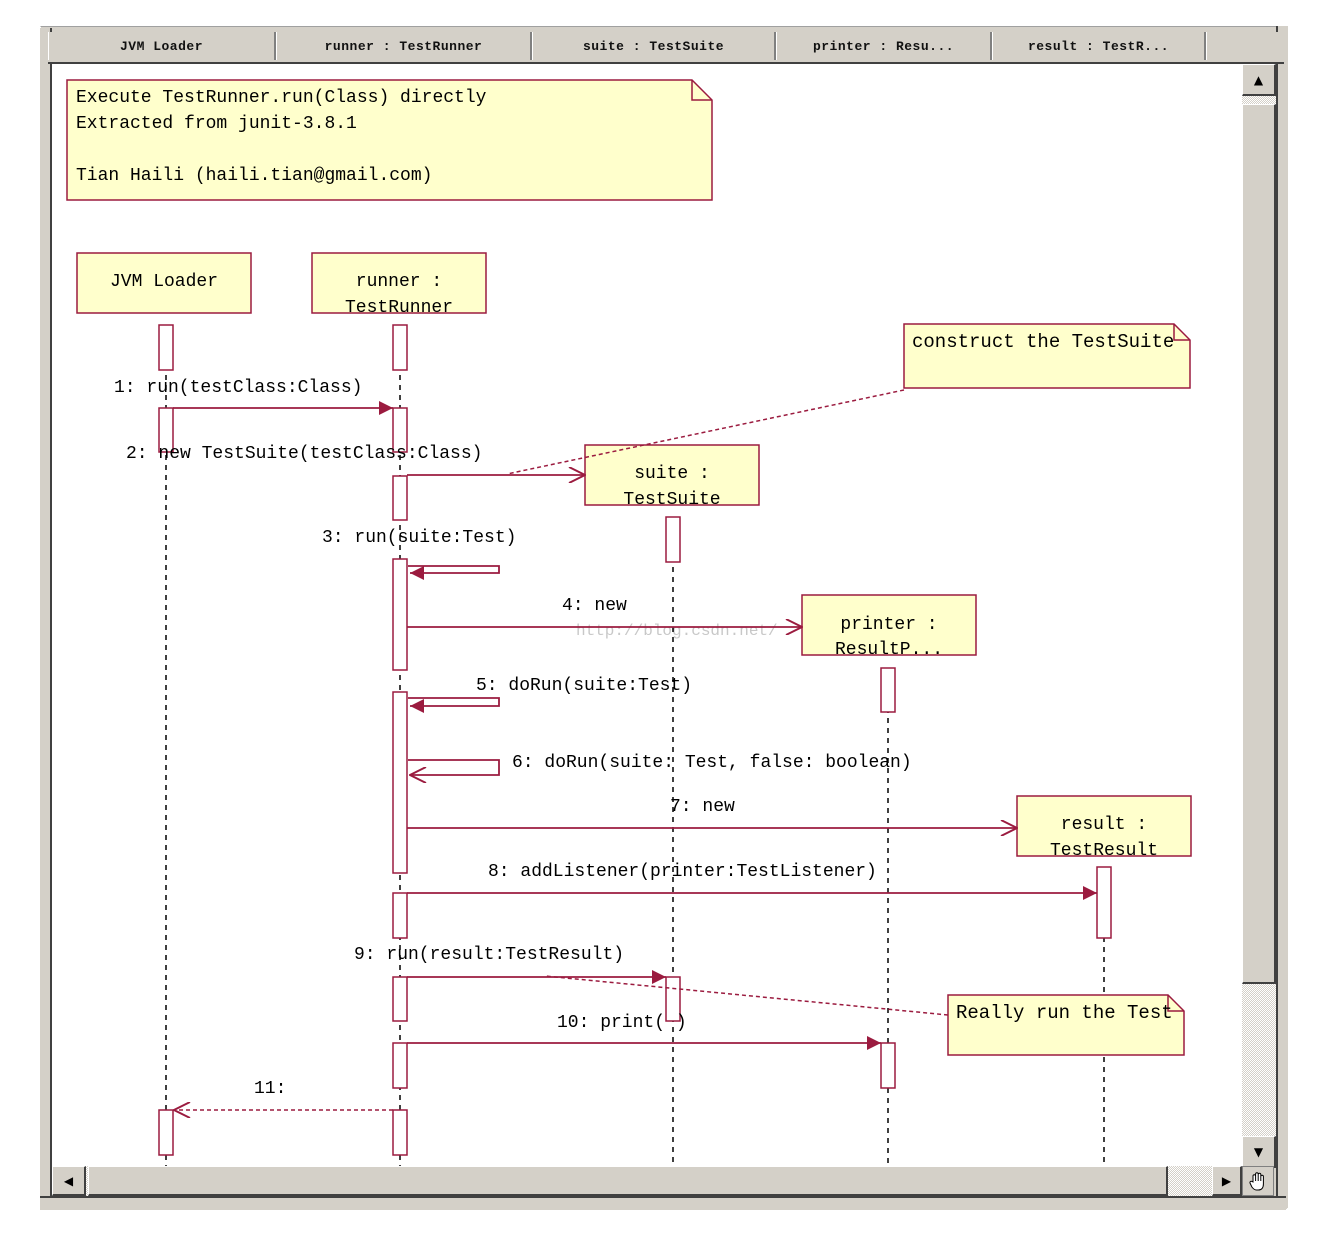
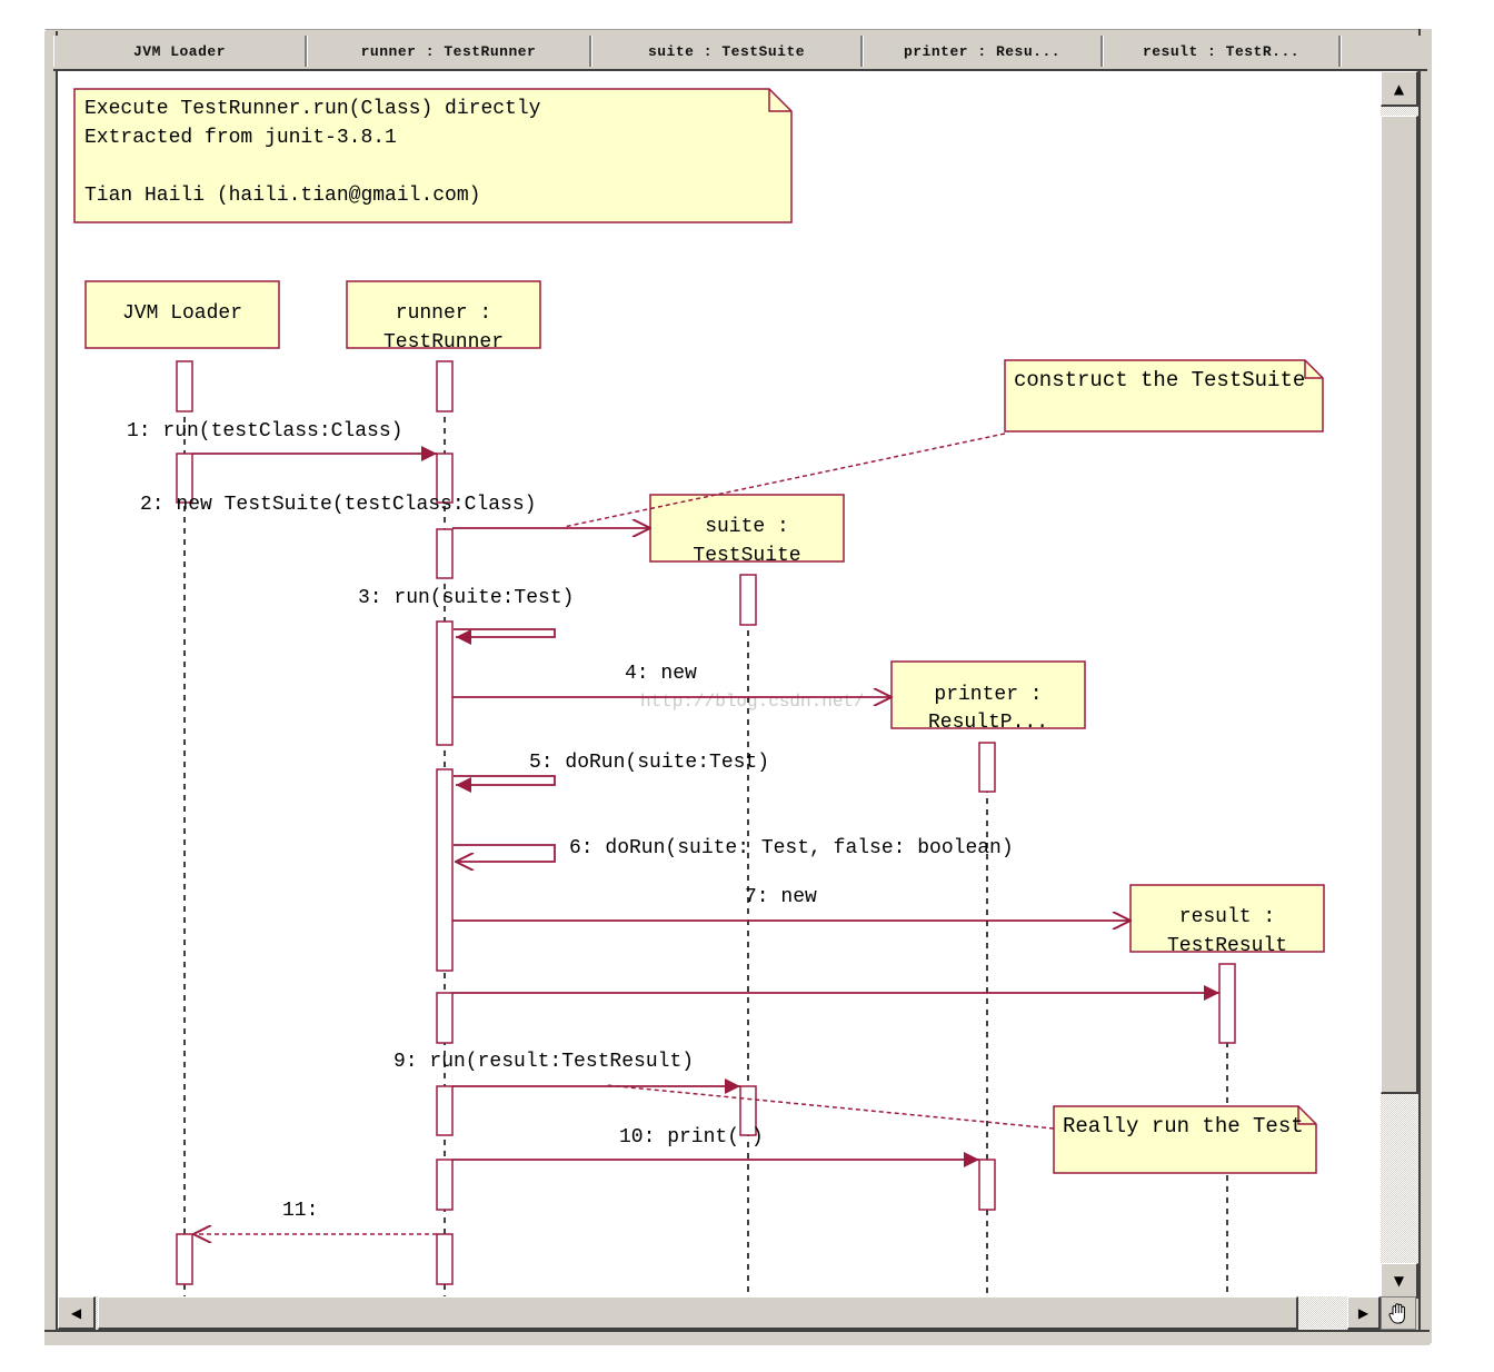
  JVM Loader
  runner : TestRunner
  suite : TestSuite
  printer : Resu...
  result : TestR...
  http://blog.csdn.net/
  Execute TestRunner.run(Class) directly
  Extracted from junit-3.8.1
  Tian Haili (haili.tian@gmail.com)
  JVM Loader
  runner :
  TestRunner
  suite :
  TestSuite
  printer :
  ResultP...
  result :
  TestResult
  1: run(testClass:Class)
  2: new TestSuite(testClass:Class)
  3: run(suite:Test)
  4: new
  5: doRun(suite:Test)
  6: doRun(suite: Test, false: boolean)
  7: new
- 8: addListener(printer:TestListener)
  9: run(result:TestResult)
  10: print( )
  11:
  construct the TestSuite
  Really run the Test
  ▲
  ▼
  ◀
  ▶
